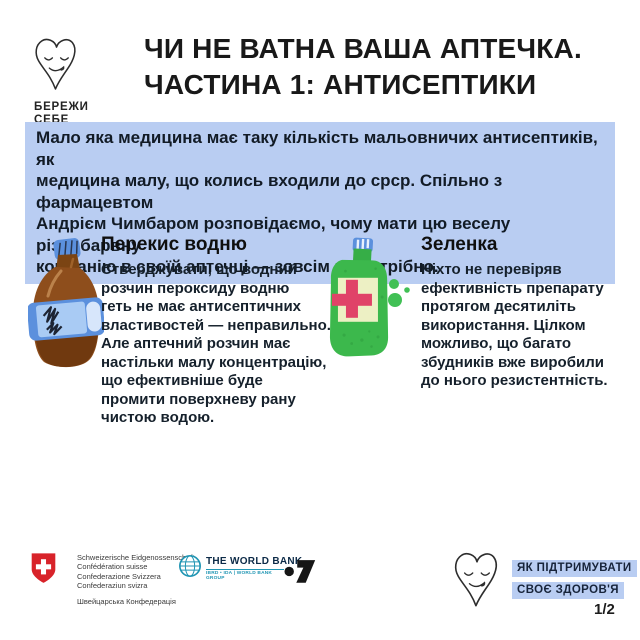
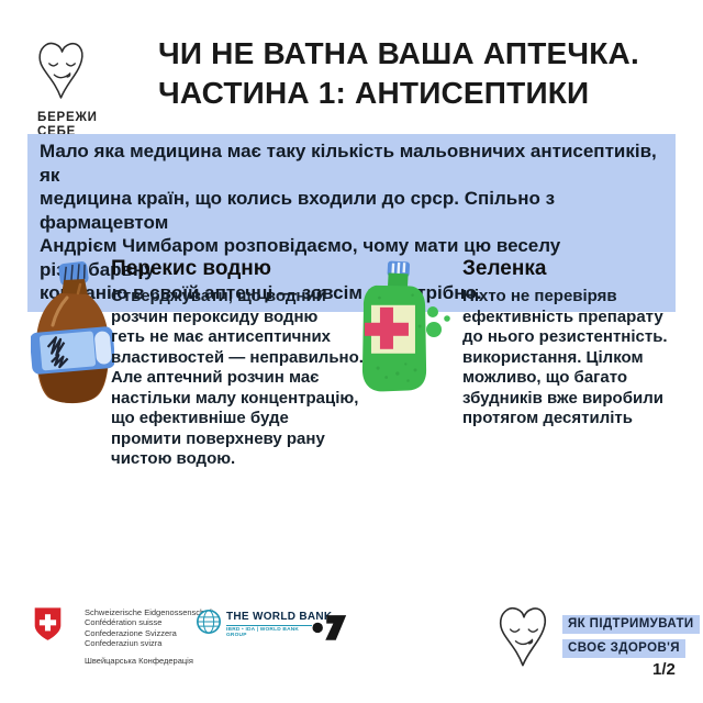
  БЕРЕЖИ
  СЕБЕ
  ЧИ НЕ ВАТНА ВАША АПТЕЧКА.
  ЧАСТИНА 1: АНТИСЕПТИКИ
  Мало яка медицина має таку кількість мальовничих антисептиків, як
- медицина малу, що колись входили до срср. Спільно з фармацевтом
+ медицина країн, що колись входили до срср. Спільно з фармацевтом
  Андрієм Чимбаром розповідаємо, чому мати цю веселу рібарвну
  коанію в своїй аптечці — зовсімрібно.
  Перекис водню
  Стверджувати, що водний
  розчин пероксиду водню
  геть не має антисептичних
  властивостей — неправильно.
  Але аптечний розчин має
  настільки малу концентрацію,
  що ефективніше буде
  промити поверхневу рану
  чистою водою.
  Зеленка
  Ніхто не перевіряв
  ефективність препарату
- протягом десятиліть
+ до нього резистентність.
  використання. Цілком
  можливо, що багато
  збудників вже виробили
- до нього резистентність.
+ протягом десятиліть
  Schweizerische Eidgenossensc
  Confédération suisse
  Confederazione Svizzera
  Confederaziun svizra
  Швейцарська Конфедерація
  THE WORLD BAN
  ЯК ПІДТРИМУВАТИ
  СВОЄ ЗДОРОВ'Я
  1/2
